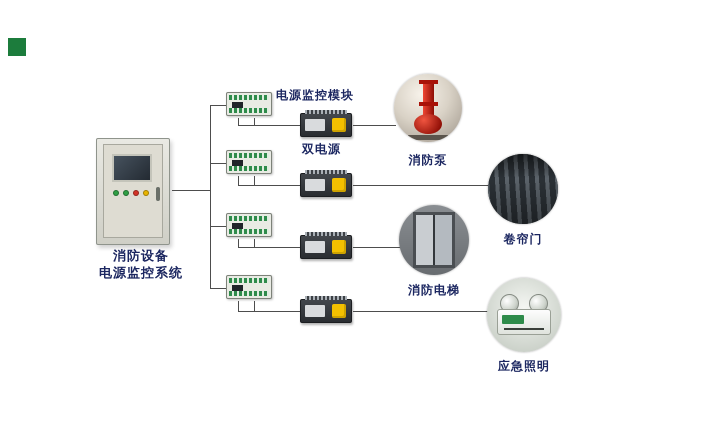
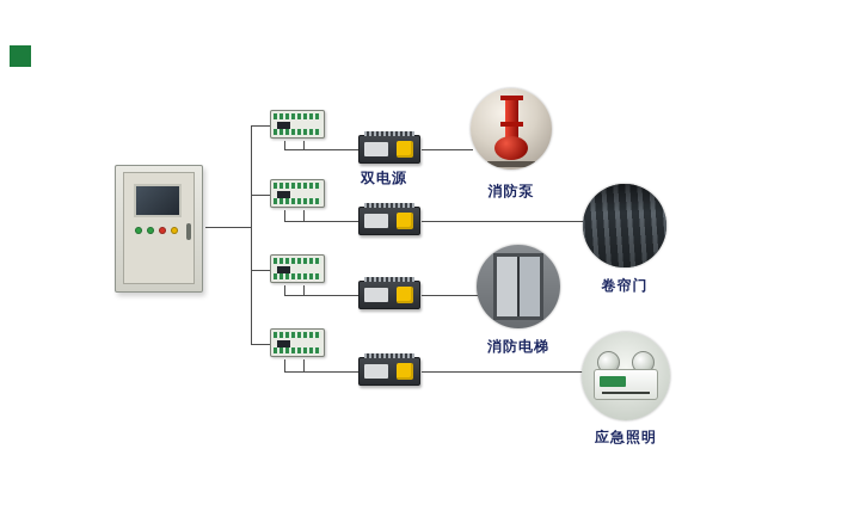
- 消防设备
- 电源监控系统
- 电源监控模块
  双电源
  消防泵
  卷帘门
  消防电梯
  应急照明
